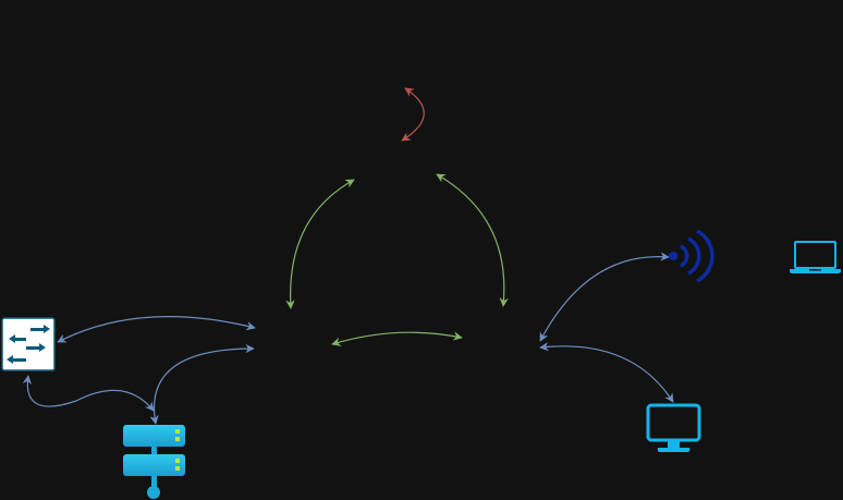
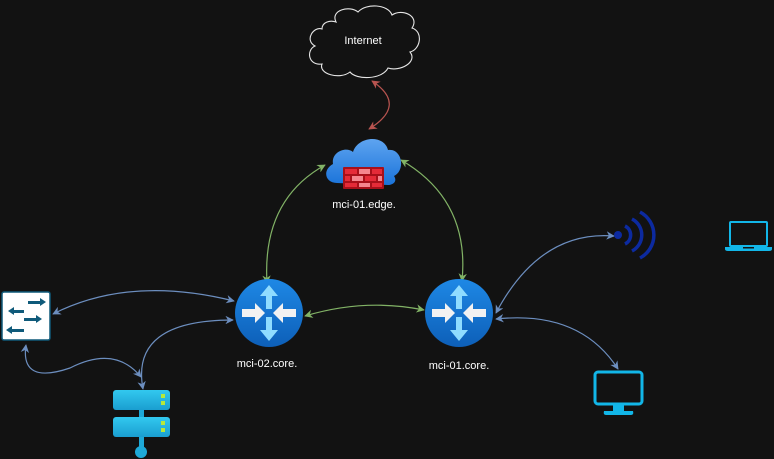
+ Internet
+ mci-01.edge.
+ mci-02.core.
+ mci-01.core.
